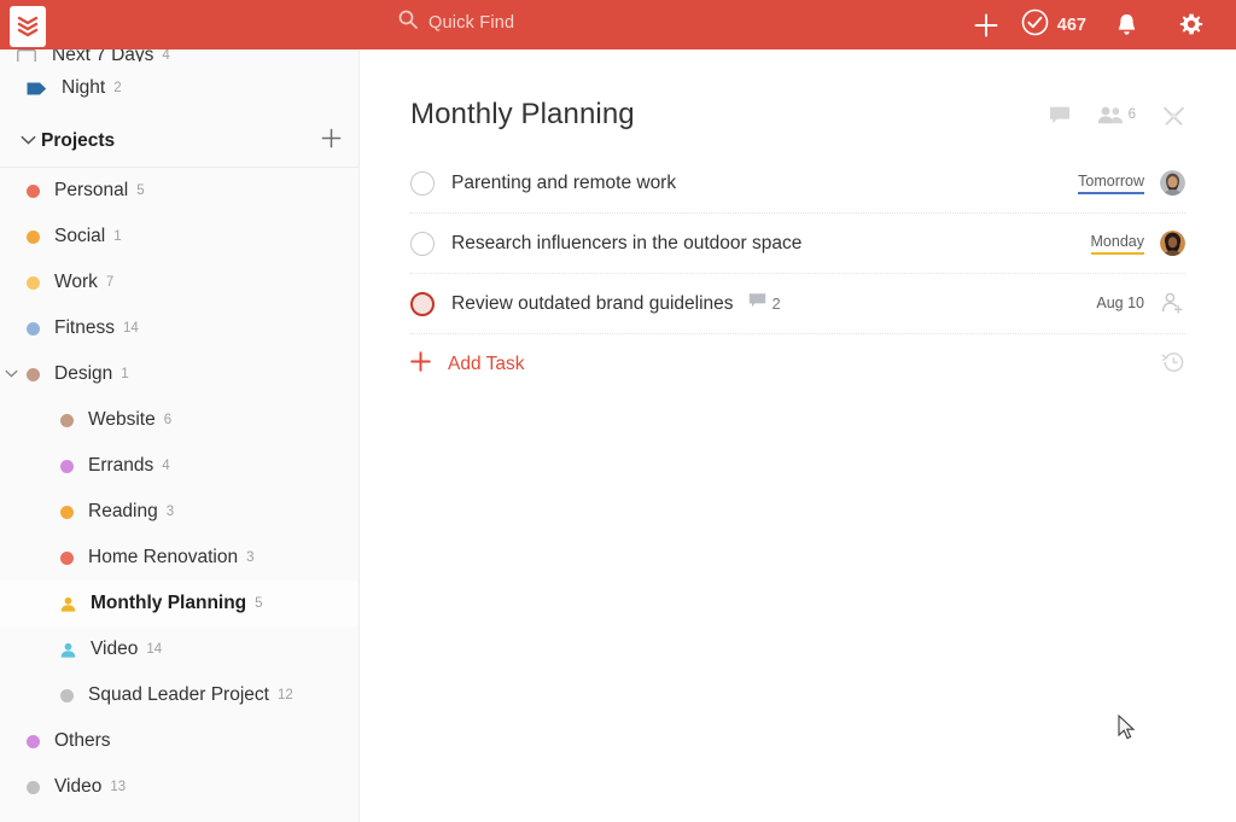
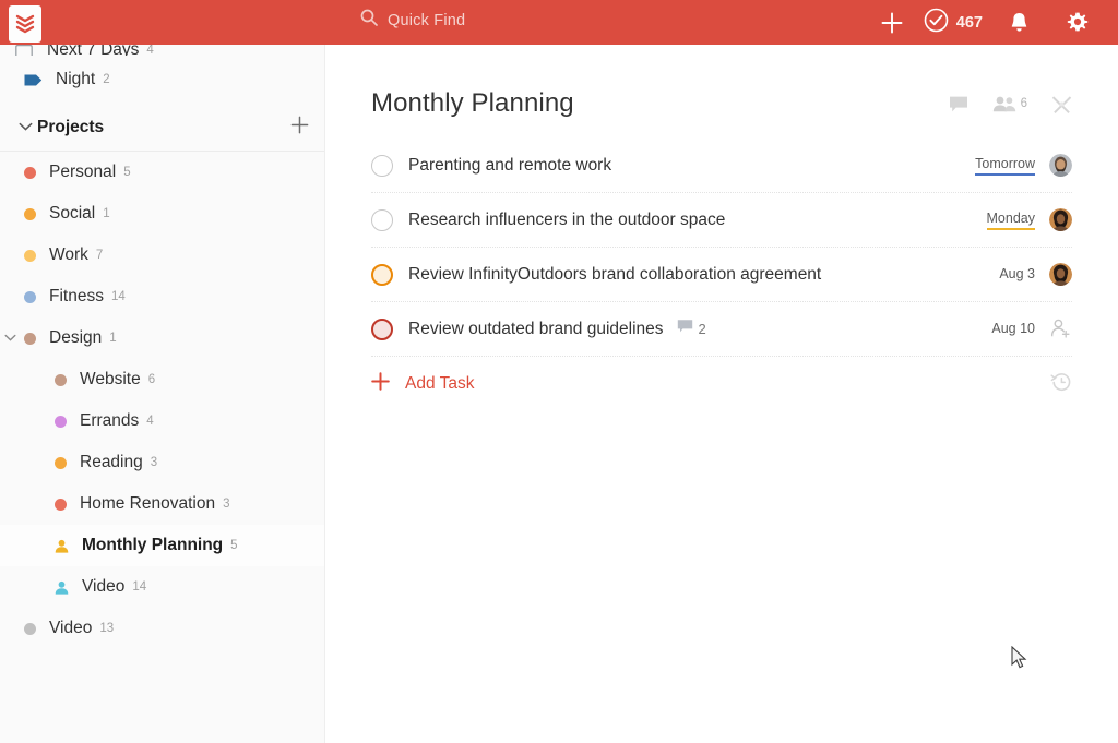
  Quick Find
  467
  Next 7 Days
  4
  Night
  2
  Projects
  Personal
  5
  Social
  1
  Work
  7
  Fitness
  14
  Design
  1
  Website
  6
  Errands
  4
  Reading
  3
  Home Renovation
  3
  Monthly Planning
  5
  Video
  14
- Squad Leader Project
- 12
- Others
  Video
  13
  Monthly Planning
  6
  Parenting and remote work
  Tomorrow
  Research influencers in the outdoor space
  Monday
+ Review InfinityOutdoors brand collaboration agreement
+ Aug 3
  Review outdated brand guidelines
  2
  Aug 10
  Add Task
